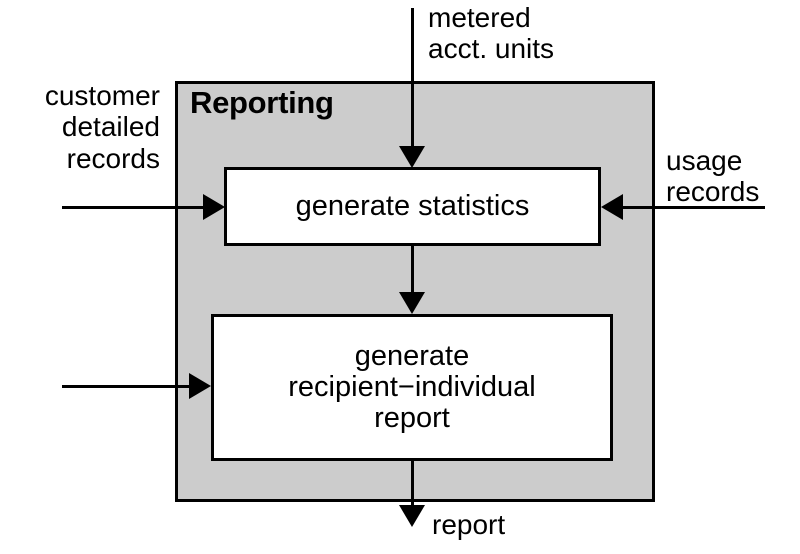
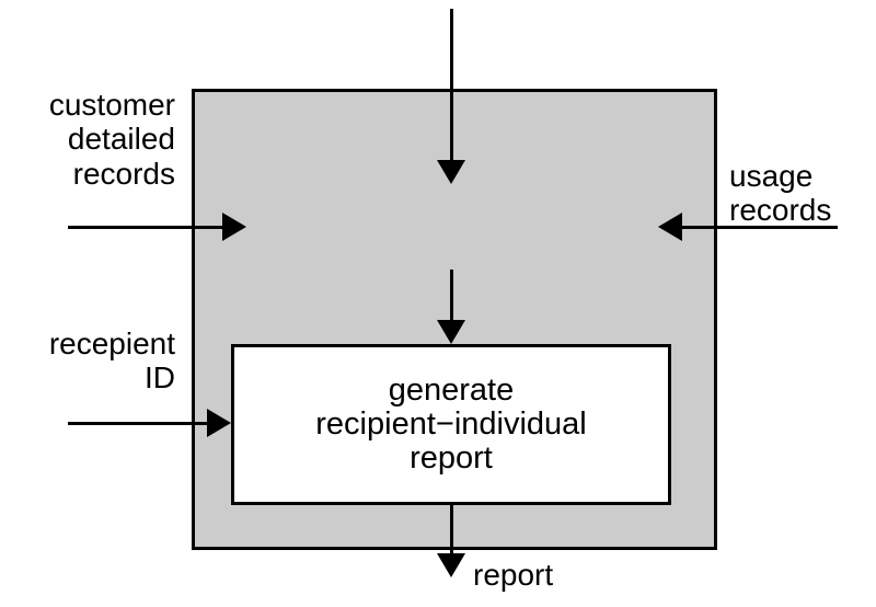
- Reporting
- generate statistics
  generate
  recipient−individual
  report
- metered
- acct. units
  customer
  detailed
  records
  usage
  records
+ recepient
+ ID
  report
